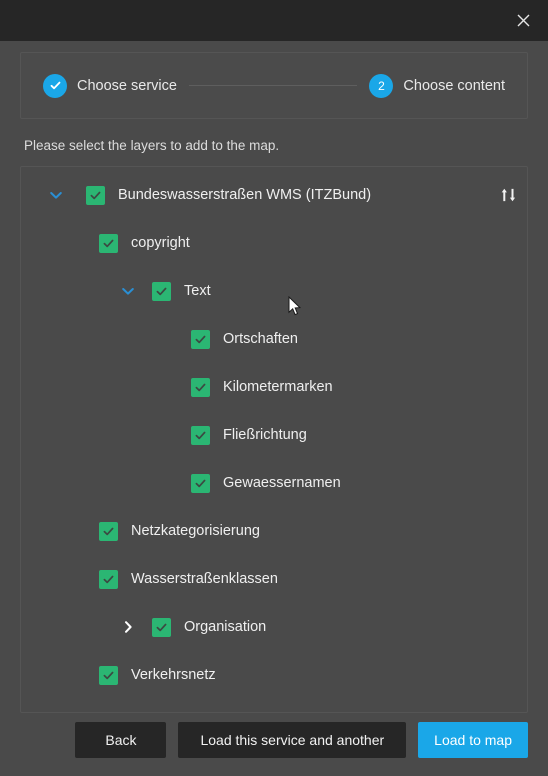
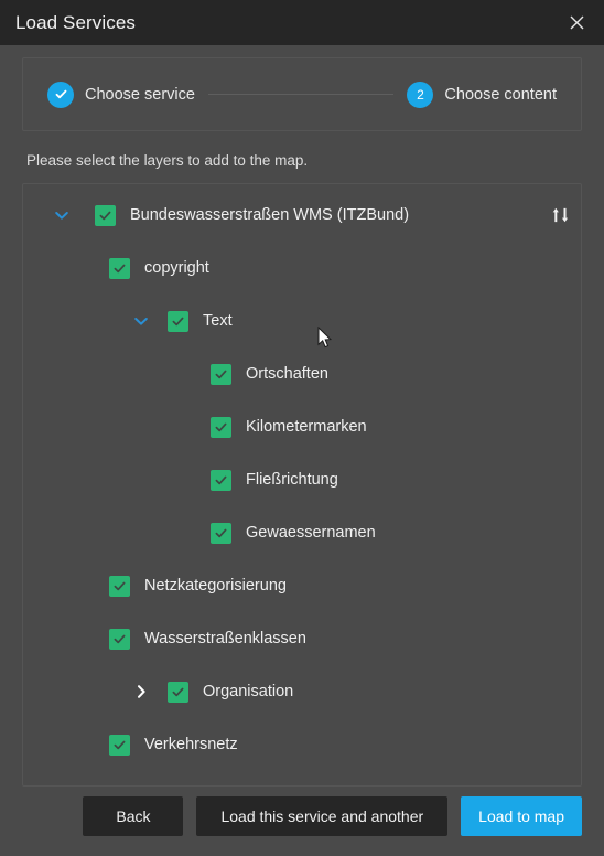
+ Load Services
  Choose service
  2
  Choose content
  Please select the layers to add to the map.
  Bundeswasserstraßen WMS (ITZBund)
  copyright
  Text
  Ortschaften
  Kilometermarken
  Fließrichtung
  Gewaessernamen
  Netzkategorisierung
  Wasserstraßenklassen
  Organisation
  Verkehrsnetz
  Back
  Load this service and another
  Load to map
